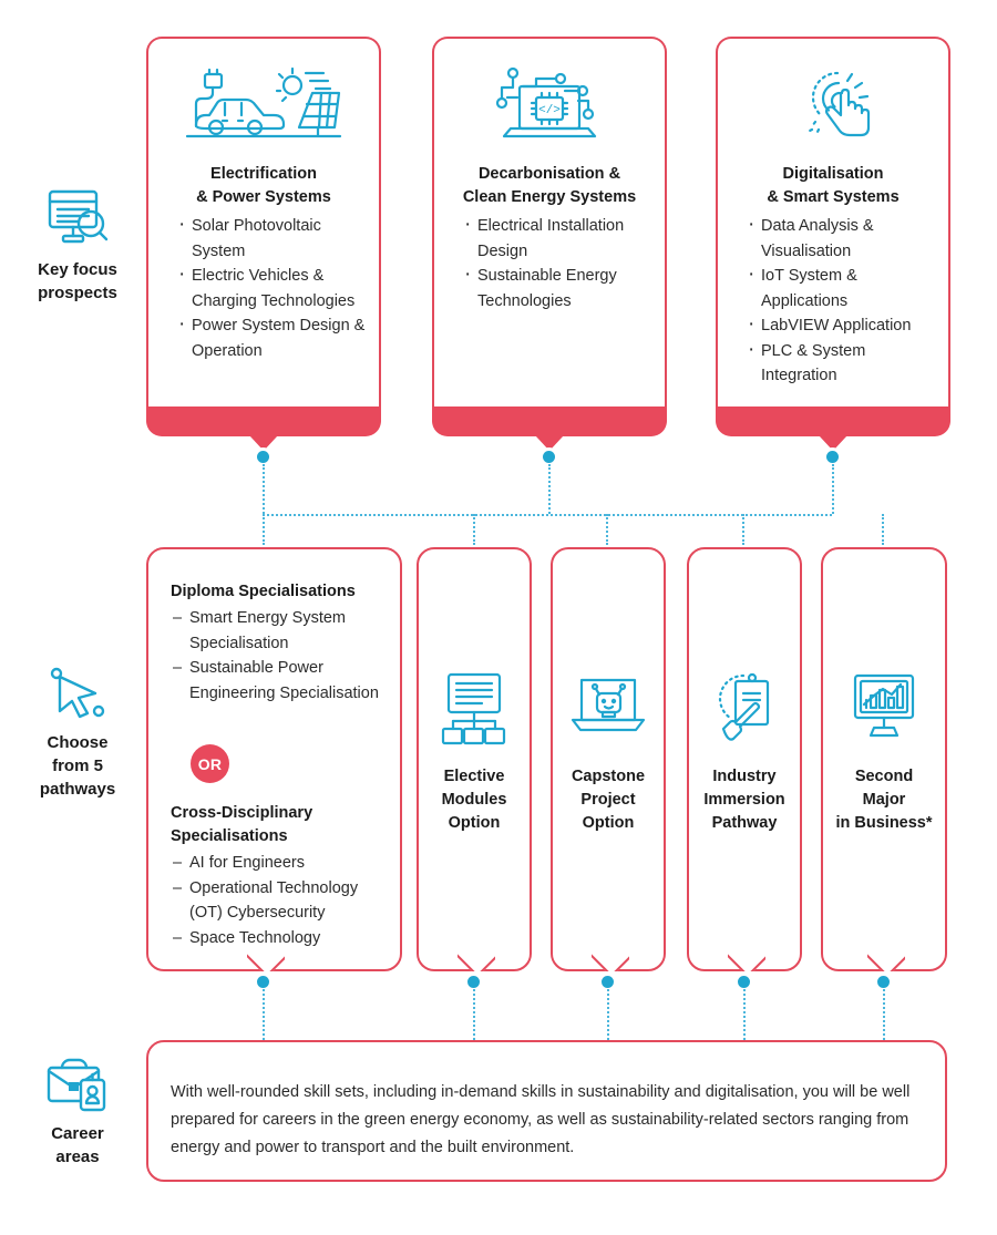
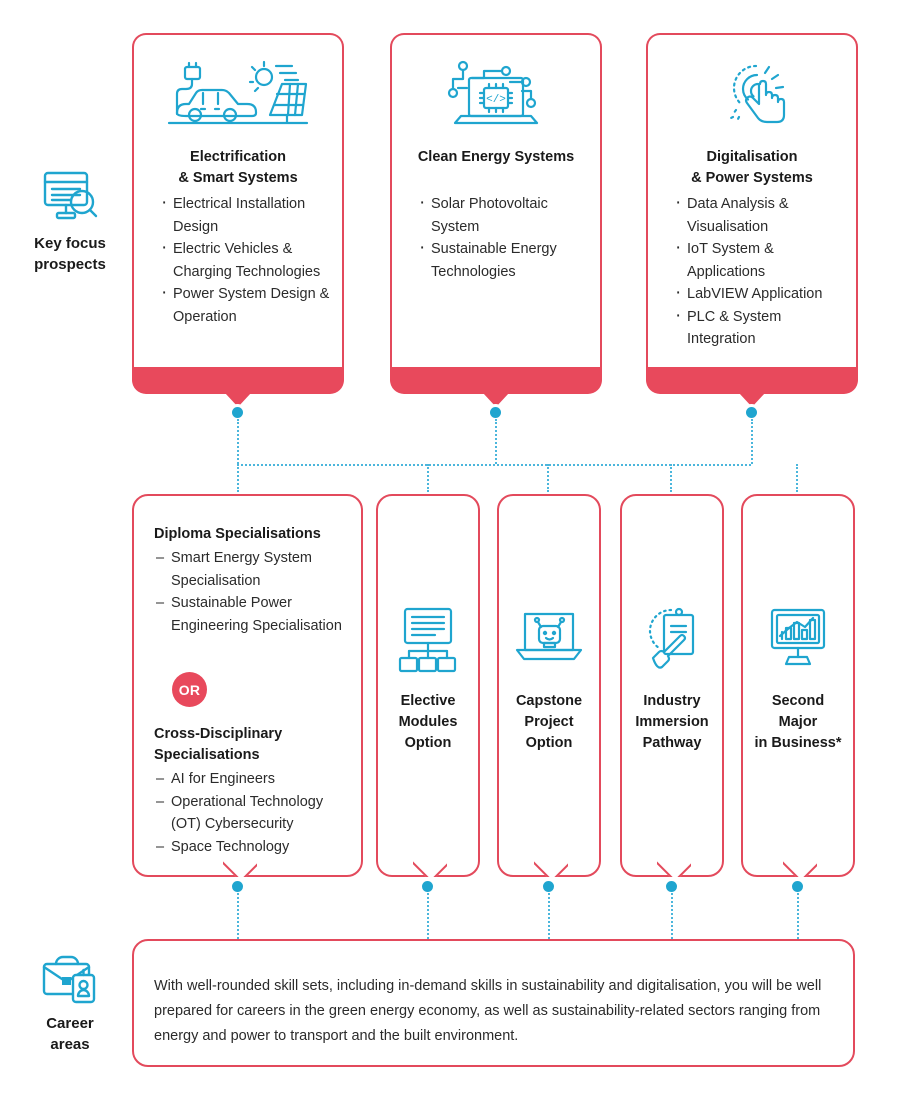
  Key focus
  prospects
- Choose
- from 5
- pathways
  Career
  areas
  Electrification
- & Power Systems
+ & Smart Systems
- Solar Photovoltaic System
+ Electrical Installation Design
  Electric Vehicles & Charging Technologies
  Power System Design & Operation
  </>
- Decarbonisation &
  Clean Energy Systems
- Electrical Installation Design
+ Solar Photovoltaic System
  Sustainable Energy Technologies
  Digitalisation
- & Smart Systems
+ & Power Systems
  Data Analysis & Visualisation
  IoT System & Applications
  LabVIEW Application
  PLC & System Integration
  Diploma Specialisations
  Smart Energy System Specialisation
  Sustainable Power Engineering Specialisation
  OR
  Cross-Disciplinary
  Specialisations
  AI for Engineers
  Operational Technology (OT) Cybersecurity
  Space Technology
  Elective
  Modules
  Option
  Capstone
  Project
  Option
  Industry
  Immersion
  Pathway
  Second
  Major
  in Business*
  With well-rounded skill sets, including in-demand skills in sustainability and digitalisation, you will be well prepared for careers in the green energy economy, as well as sustainability-related sectors ranging from energy and power to transport and the built environment.
